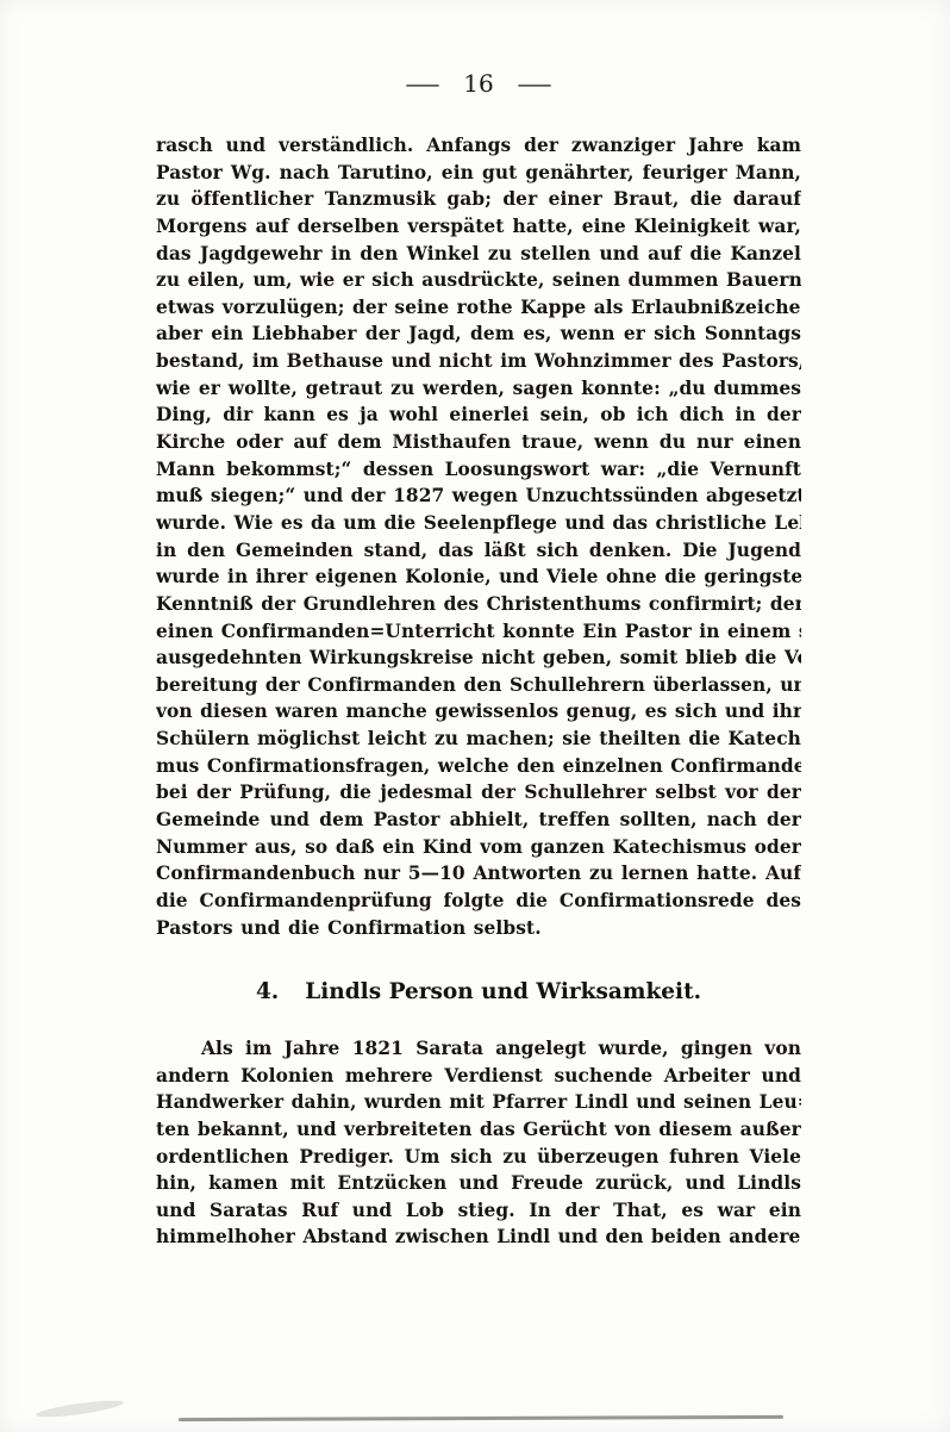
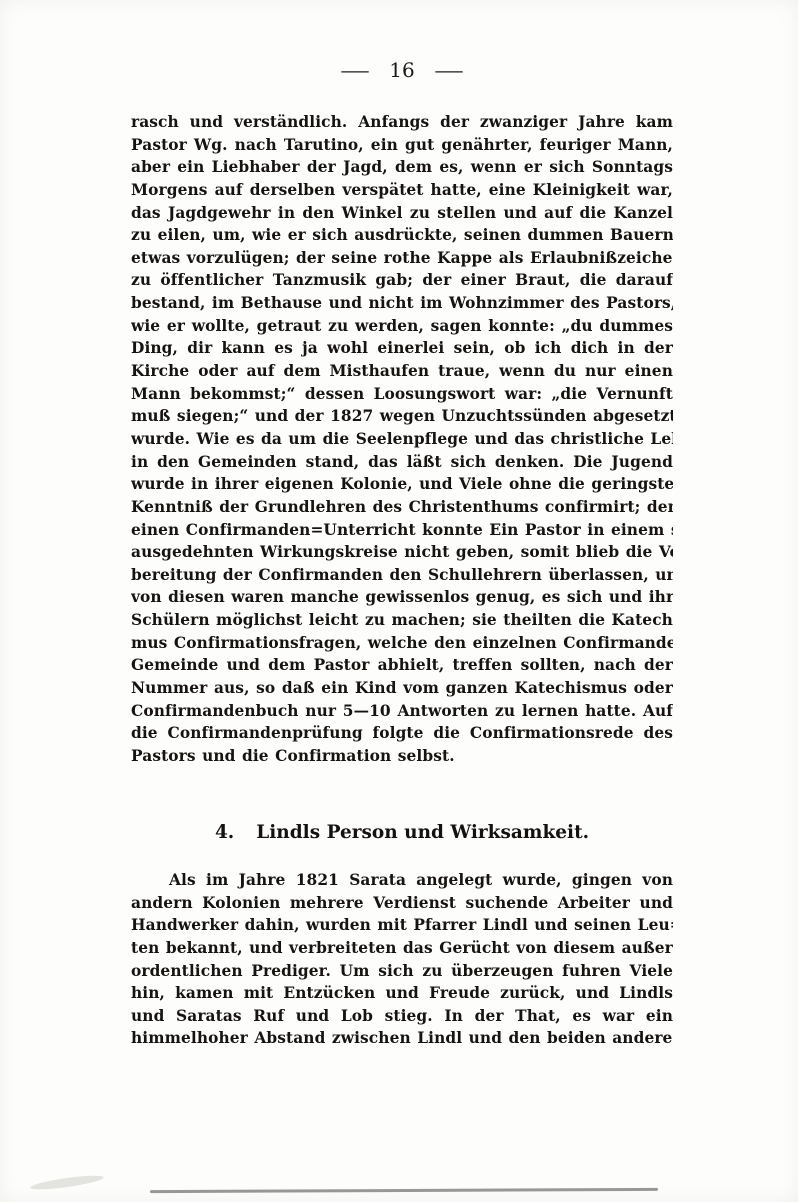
  —
  16
  —
  rasch und verständlich. Anfangs der zwanziger Jahre kam
  Pastor Wg. nach Tarutino, ein gut genährter, feuriger Mann,
- zu öffentlicher Tanzmusik gab; der einer Braut, die darauf
+ aber ein Liebhaber der Jagd, dem es, wenn er sich Sonntags
  Morgens auf derselben verspätet hatte, eine Kleinigkeit war,
  das Jagdgewehr in den Winkel zu stellen und auf die Kanzel
  zu eilen, um, wie er sich ausdrückte, seinen dummen Bauern
  etwas vorzulügen; der seine rothe Kappe als Erlaubnißzeiche
- aber ein Liebhaber der Jagd, dem es, wenn er sich Sonntags
+ zu öffentlicher Tanzmusik gab; der einer Braut, die darauf
  bestand, im Bethause und nicht im Wohnzimmer des Pastors
  wie er wollte, getraut zu werden, sagen konnte: „du dummes
  Ding, dir kann es ja wohl einerlei sein, ob ich dich in der
  Kirche oder auf dem Misthaufen traue, wenn du nur einen
  Mann bekommst;“ dessen Loosungswort war: „die Vernunft
  muß siegen;“ und der 1827 wegen Unzuchtssünden abgesetz
  wurde. Wie es da um die Seelenpflege und das christliche Le
  in den Gemeinden stand, das läßt sich denken. Die Jugend
  wurde in ihrer eigenen Kolonie, und Viele ohne die geringste
  Kenntniß der Grundlehren des Christenthums confirmirt; de
  einen Confirmanden=Unterricht konnte Ein Pastor in einem
  ausgedehnten Wirkungskreise nicht geben, somit blieb die V
  bereitung der Confirmanden den Schullehrern überlassen, un
  von diesen waren manche gewissenlos genug, es sich und ihr
  Schülern möglichst leicht zu machen; sie theilten die Katech
  mus Confirmationsfragen, welche den einzelnen Confirmande
- bei der Prüfung, die jedesmal der Schullehrer selbst vor der
  Gemeinde und dem Pastor abhielt, treffen sollten, nach der
  Nummer aus, so daß ein Kind vom ganzen Katechismus oder
  Confirmandenbuch nur 5—10 Antworten zu lernen hatte. Auf
  die Confirmandenprüfung folgte die Confirmationsrede des
  Pastors und die Confirmation selbst.
  4. Lindls Person und Wirksamkeit.
  Als im Jahre 1821 Sarata angelegt wurde, gingen von
  andern Kolonien mehrere Verdienst suchende Arbeiter und
  Handwerker dahin, wurden mit Pfarrer Lindl und seinen Leu
  ten bekannt, und verbreiteten das Gerücht von diesem außer
  ordentlichen Prediger. Um sich zu überzeugen fuhren Viele
  hin, kamen mit Entzücken und Freude zurück, und Lindls
  und Saratas Ruf und Lob stieg. In der That, es war ein
  himmelhoher Abstand zwischen Lindl und den beiden andere
